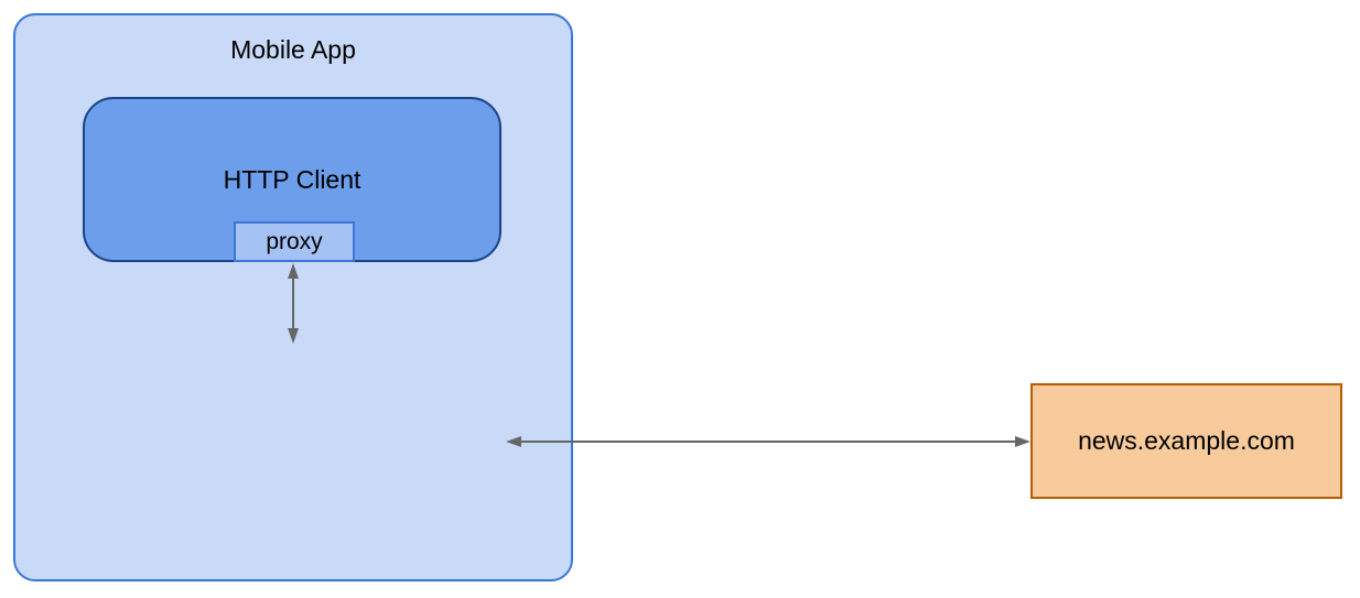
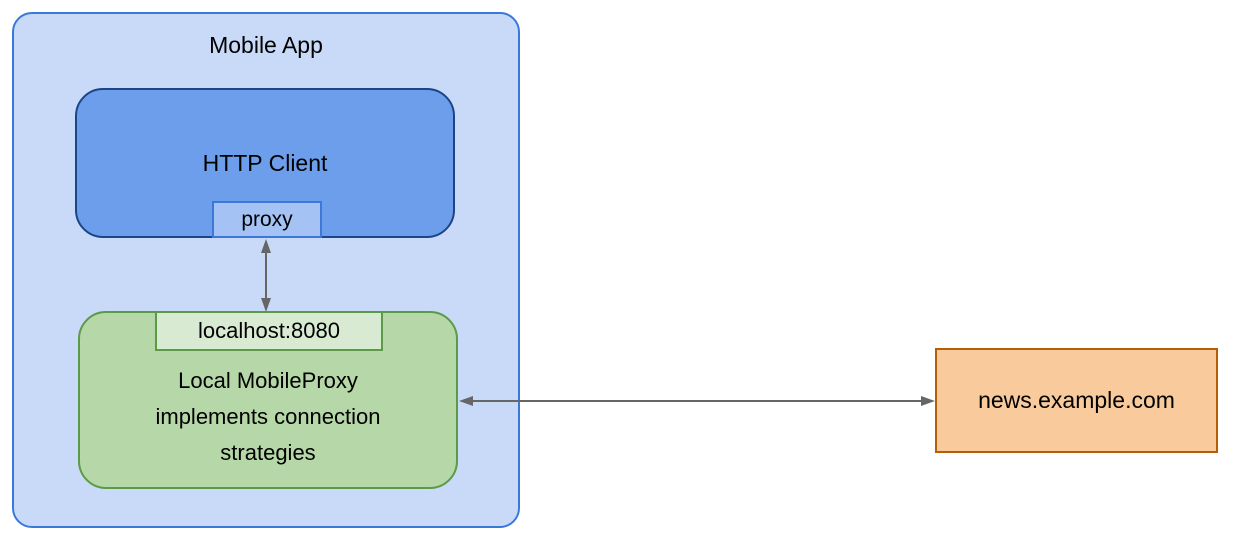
  Mobile App
  HTTP Client
  proxy
+ localhost:8080
+ Local MobileProxy
+ implements connection
+ strategies
  news.example.com
